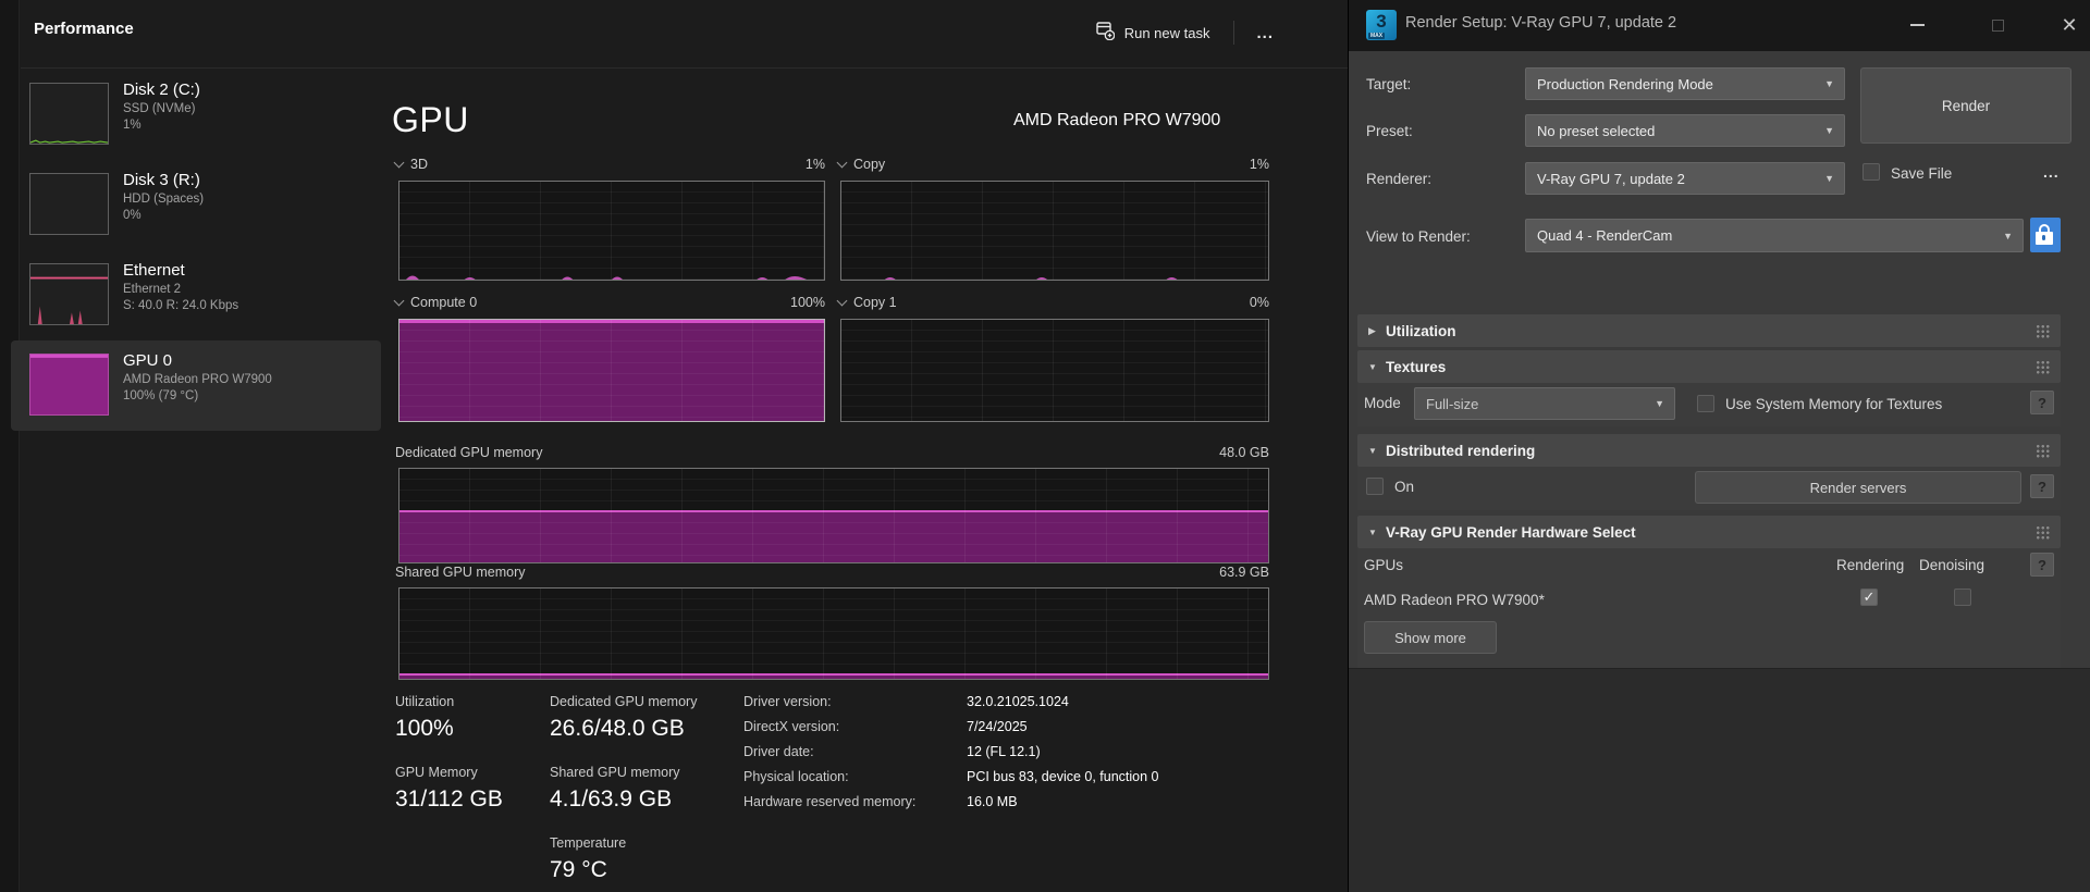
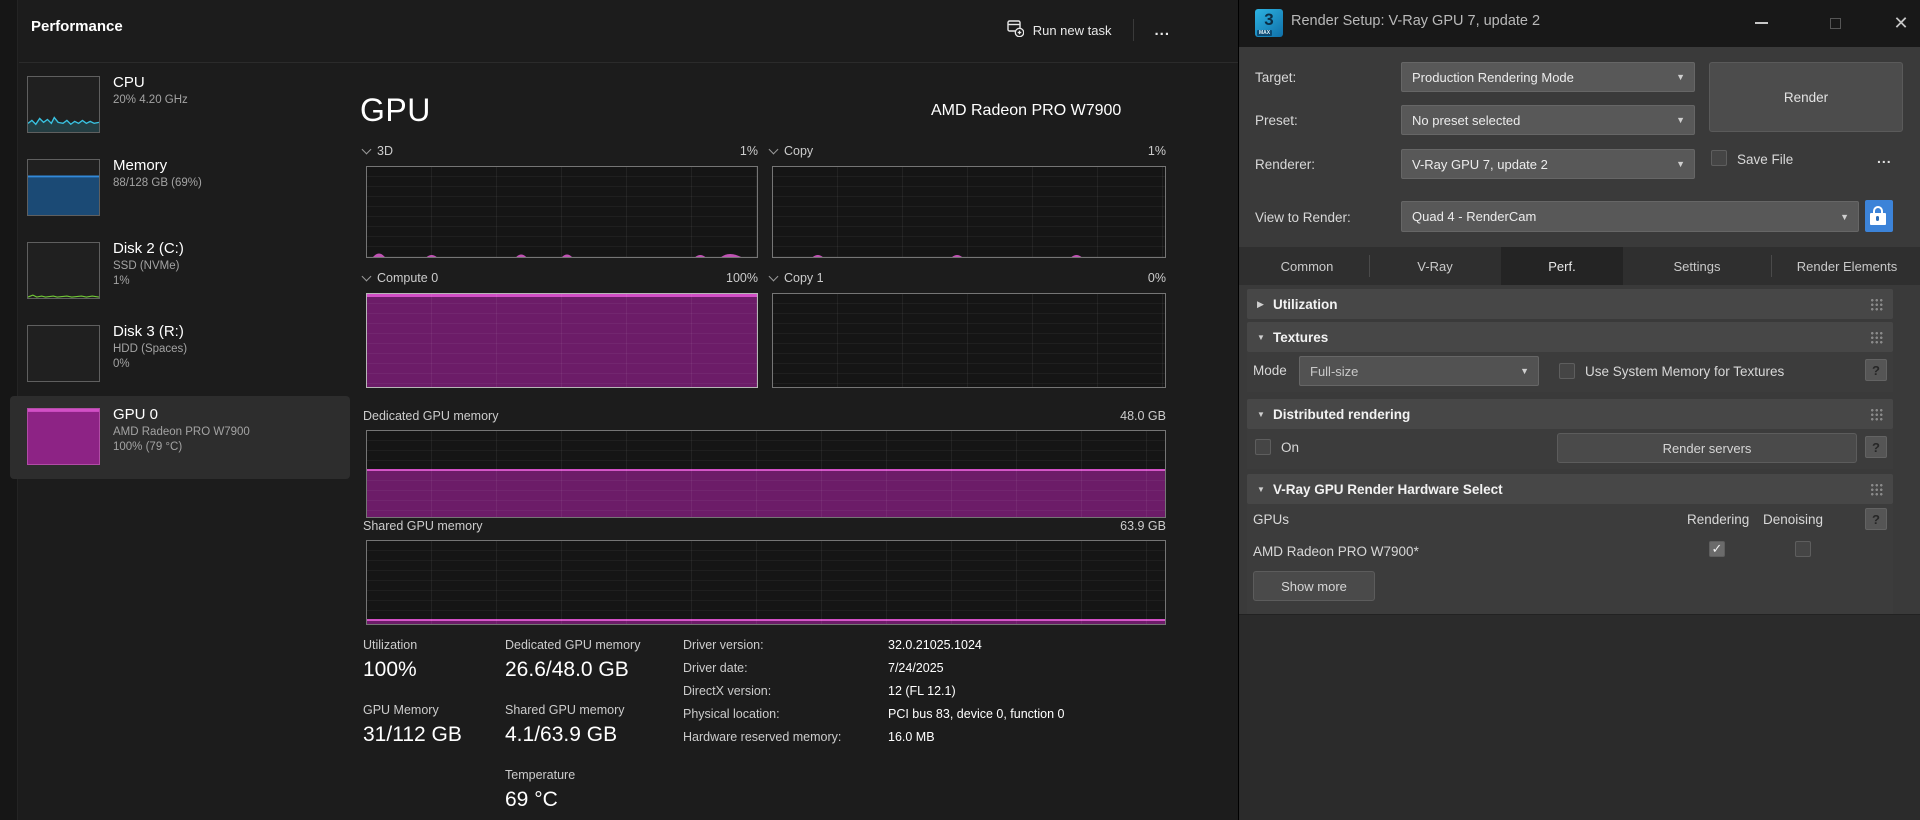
  Performance
  Run new task
  ...
+ CPU
+ 20% 4.20 GHz
+ Memory
+ 88/128 GB (69%)
  Disk 2 (C:)
  SSD (NVMe)
  1%
  Disk 3 (R:)
  HDD (Spaces)
  0%
- Ethernet
- Ethernet 2
- S: 40.0 R: 24.0 Kbps
  GPU 0
  AMD Radeon PRO W7900
  100% (79 °C)
  GPU
  AMD Radeon PRO W7900
  3D
  1%
  Copy
  1%
  Compute 0
  100%
  Copy 1
  0%
  Dedicated GPU memory
  48.0 GB
  Shared GPU memory
  63.9 GB
  Utilization
  100%
  Dedicated GPU memory
  26.6/48.0 GB
  GPU Memory
  31/112 GB
  Shared GPU memory
  4.1/63.9 GB
  Temperature
- 79 °C
+ 69 °C
  Driver version:
  32.0.21025.1024
- DirectX version:
+ Driver date:
  7/24/2025
- Driver date:
+ DirectX version:
  12 (FL 12.1)
  Physical location:
  PCI bus 83, device 0, function 0
  Hardware reserved memory:
  16.0 MB
  3
  Render Setup: V-Ray GPU 7, update 2
  ✕
  Target:
  Production Rendering Mode
  ▼
  Render
  Preset:
  No preset selected
  ▼
  Renderer:
  V-Ray GPU 7, update 2
  ▼
  Save File
  ...
  View to Render:
  Quad 4 - RenderCam
  ▼
+ Common
+ V-Ray
+ Perf.
+ Settings
+ Render Elements
  ▶
  Utilization
  ▼
  Textures
  Mode
  Full-size
  ▼
  Use System Memory for Textures
  ?
  ▼
  Distributed rendering
  On
  Render servers
  ?
  ▼
  V-Ray GPU Render Hardware Select
  GPUs
  Rendering
  Denoising
  ?
  AMD Radeon PRO W7900*
  ✓
  Show more
